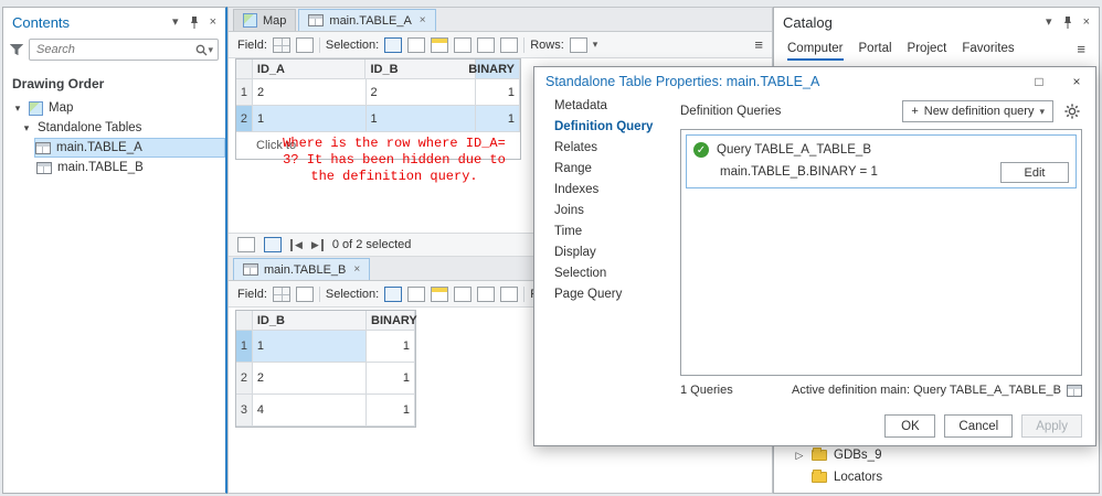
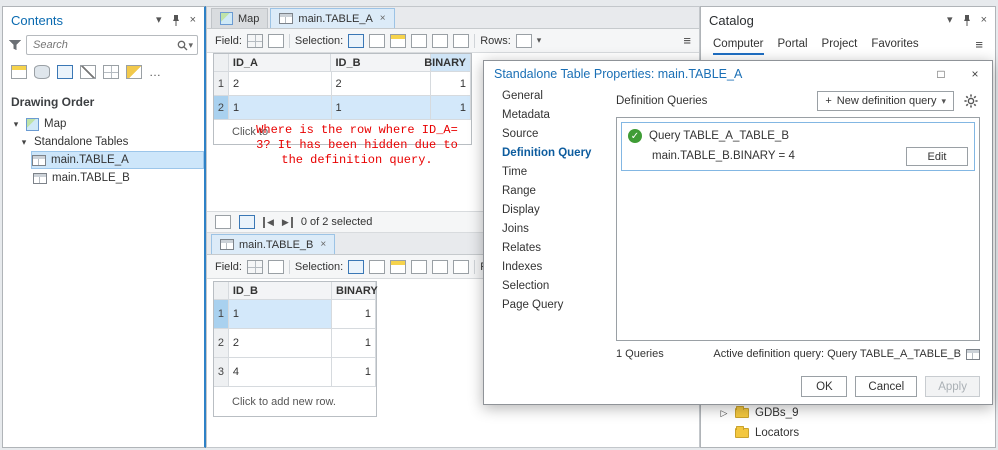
  Contents
  ▾
  ×
  Search
  ▾
+ …
  Drawing Order
  ▾
  Map
  ▾
  Standalone Tables
  main.TABLE_A
  main.TABLE_B
  Map
  main.TABLE_A
  ×
  Field:
  Selection:
  Rows:
  ▾
  ≡
  ID_A
  ID_B
  BINARY
  1
  2
  2
  1
  2
  1
  1
  1
  Click to
  Where is the row where ID_A=
  3? It has been hidden due to
  the definition query.
  ◀
  ▶
  0 of 2 selected
  main.TABLE_B
  ×
  Field:
  Selection:
  ID_B
  BINARY
  1
  1
  1
  2
  2
  1
  3
  4
  1
+ Click to add new row.
  Catalog
  ▾
  ×
  Computer
  Portal
  Project
  Favorites
  ≡
  ▷
  GDBs_9
  Locators
  Standalone Table Properties: main.TABLE_A
  □
  ×
+ General
  Metadata
+ Source
  Definition Query
- Relates
+ Time
  Range
- Indexes
+ Display
  Joins
- Time
+ Relates
- Display
+ Indexes
  Selection
  Page Query
  Definition Queries
  +
  New definition query
  ▾
  ✓
  Query TABLE_A_TABLE_B
- main.TABLE_B.BINARY = 1
+ main.TABLE_B.BINARY = 4
  Edit
  1 Queries
- Active definition main: Query TABLE_A_TABLE_B
+ Active definition query: Query TABLE_A_TABLE_B
  OK
  Cancel
  Apply
